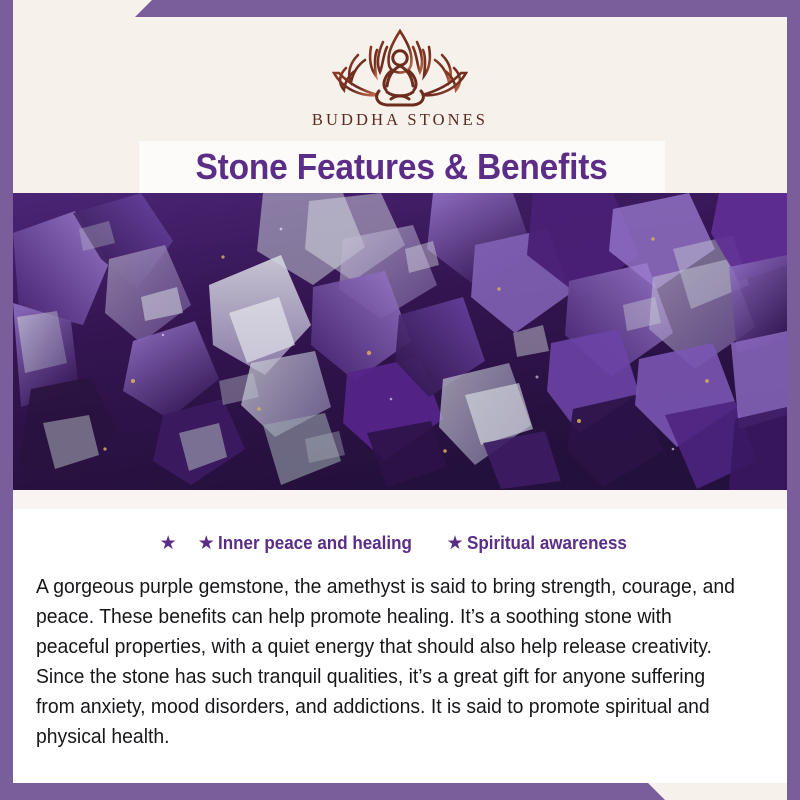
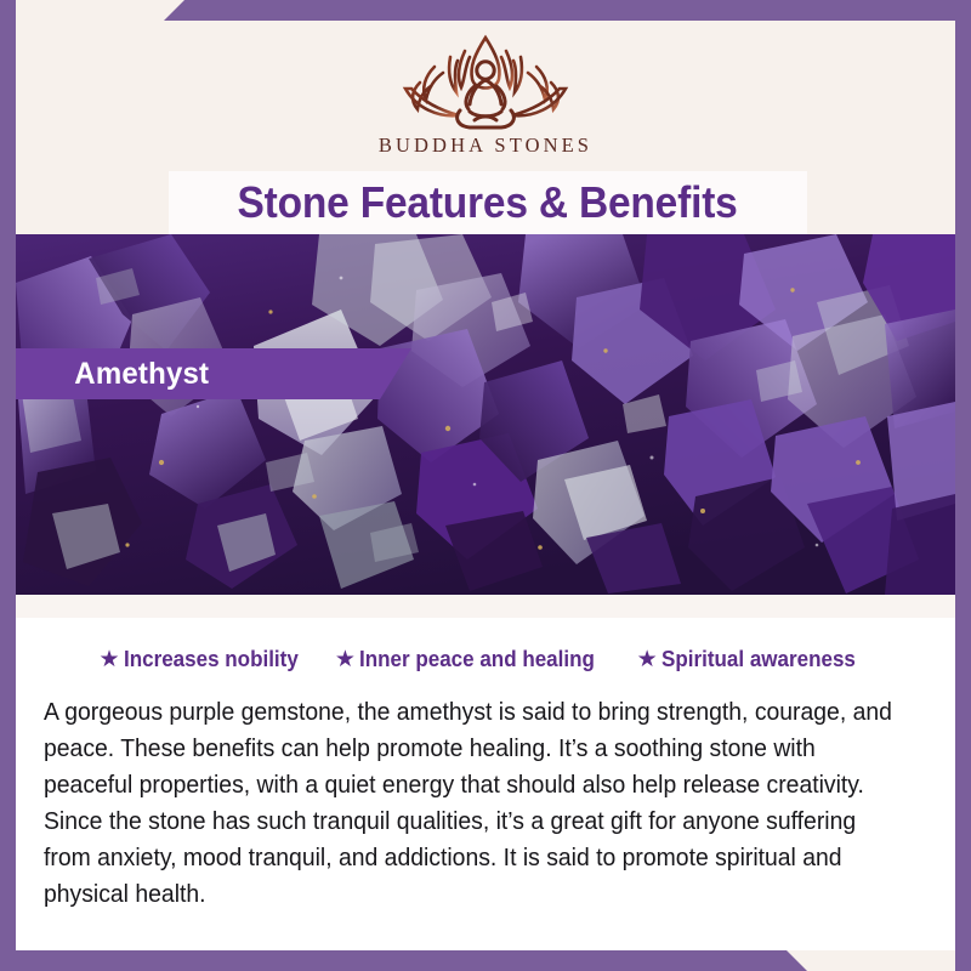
  BUDDHA STONES
  Stone Features & Benefits
+ Amethyst
  ★
+ Increases nobility
  ★
  Inner peace and healing
  ★
  Spiritual awareness
- A gorgeous purple gemstone, the amethyst is said to bring strength, courage, and peace. These benefits can help promote healing. It’s a soothing stone with peaceful properties, with a quiet energy that should also help release creativity. Since the stone has such tranquil qualities, it’s a great gift for anyone suffering from anxiety, mood disorders, and addictions. It is said to promote spiritual and physical health.
+ A gorgeous purple gemstone, the amethyst is said to bring strength, courage, and peace. These benefits can help promote healing. It’s a soothing stone with peaceful properties, with a quiet energy that should also help release creativity. Since the stone has such tranquil qualities, it’s a great gift for anyone suffering from anxiety, mood tranquil, and addictions. It is said to promote spiritual and physical health.
